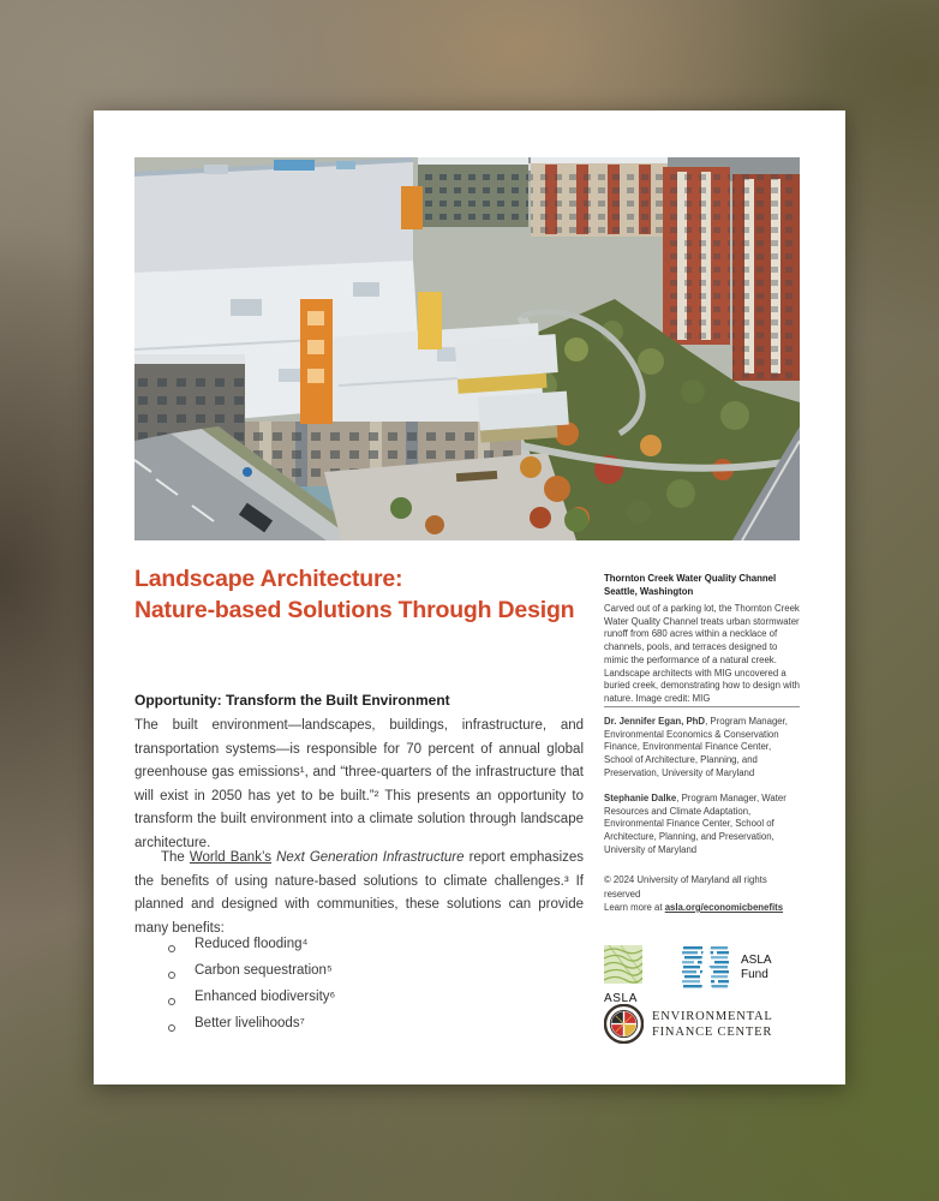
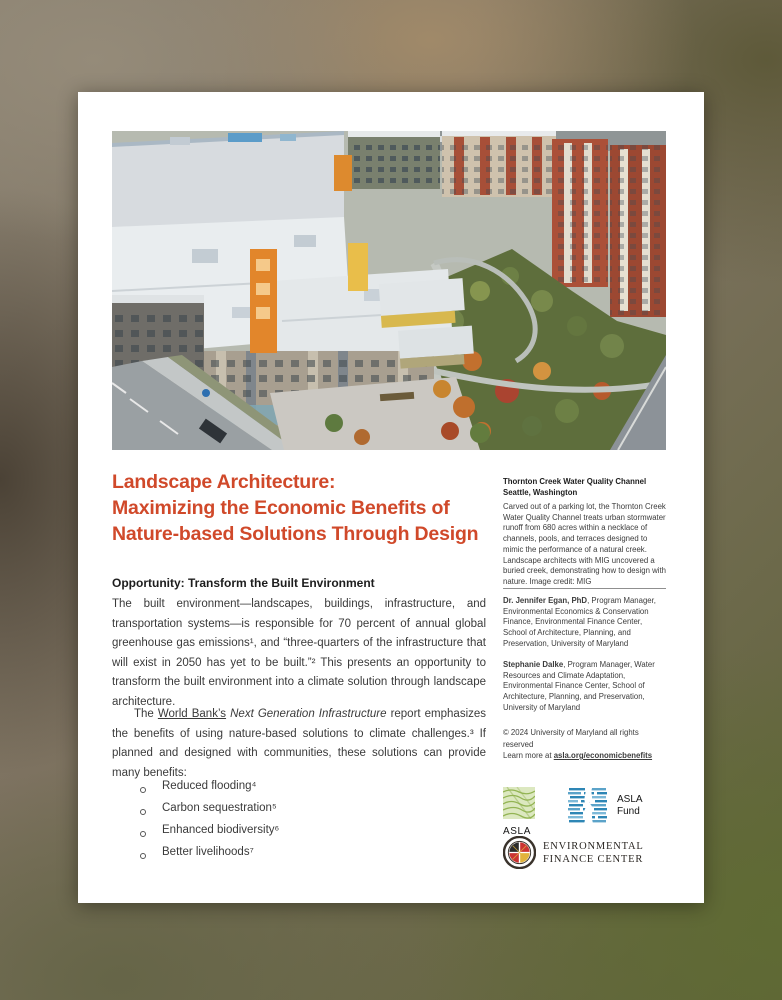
  Landscape Architecture:
+ Maximizing the Economic Benefits of
  Nature-based Solutions Through Design
  Opportunity: Transform the Built Environment
  The built environment—landscapes, buildings, infrastructure, and transportation systems—is responsible for 70 percent of annual global greenhouse gas emissions¹, and “three-quarters of the infrastructure that will exist in 2050 has yet to be built.”² This presents an opportunity to transform the built environment into a climate solution through landscape architecture.
  The World Bank’s Next Generation Infrastructure report emphasizes the benefits of using nature-based solutions to climate challenges.³ If planned and designed with communities, these solutions can provide many benefits:
  Reduced flooding⁴
  Carbon sequestration⁵
  Enhanced biodiversity⁶
  Better livelihoods⁷
  Thornton Creek Water Quality Channel Seattle, Washington
  Carved out of a parking lot, the Thornton Creek Water Quality Channel treats urban stormwater runoff from 680 acres within a necklace of channels, pools, and terraces designed to mimic the performance of a natural creek. Landscape architects with MIG uncovered a buried creek, demonstrating how to design with nature. Image credit: MIG
  Dr. Jennifer Egan, PhD, Program Manager, Environmental Economics & Conservation Finance, Environmental Finance Center, School of Architecture, Planning, and Preservation, University of Maryland
  Stephanie Dalke, Program Manager, Water Resources and Climate Adaptation, Environmental Finance Center, School of Architecture, Planning, and Preservation, University of Maryland
  © 2024 University of Maryland all rights reserved
  Learn more at asla.org/economicbenefits
  ASLA
  ASLA
  Fund
  ENVIRONMENTAL
  FINANCE CENTER
